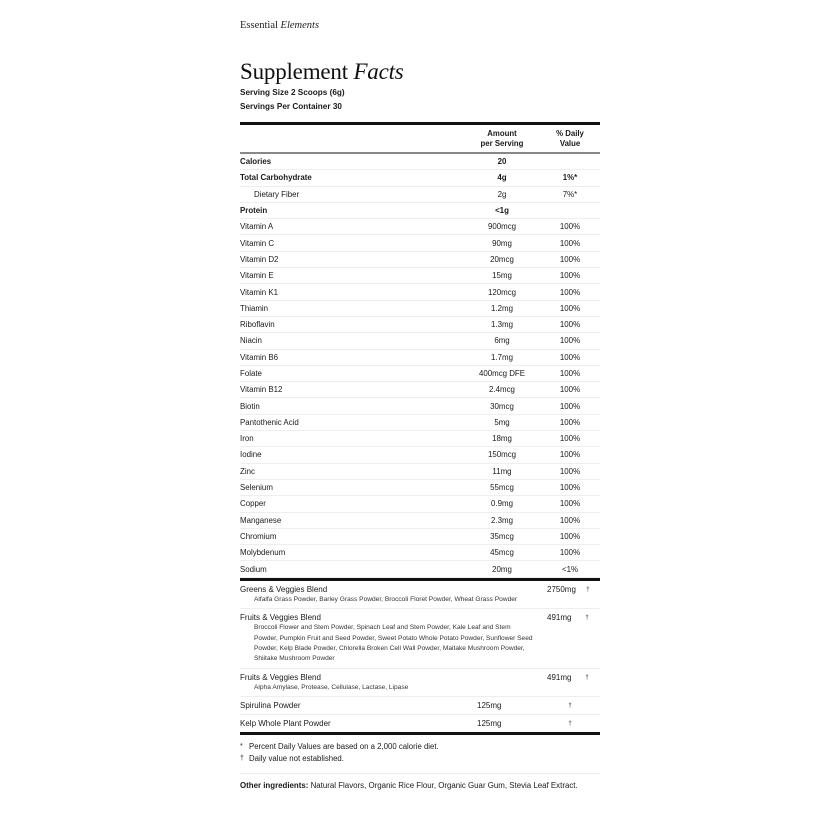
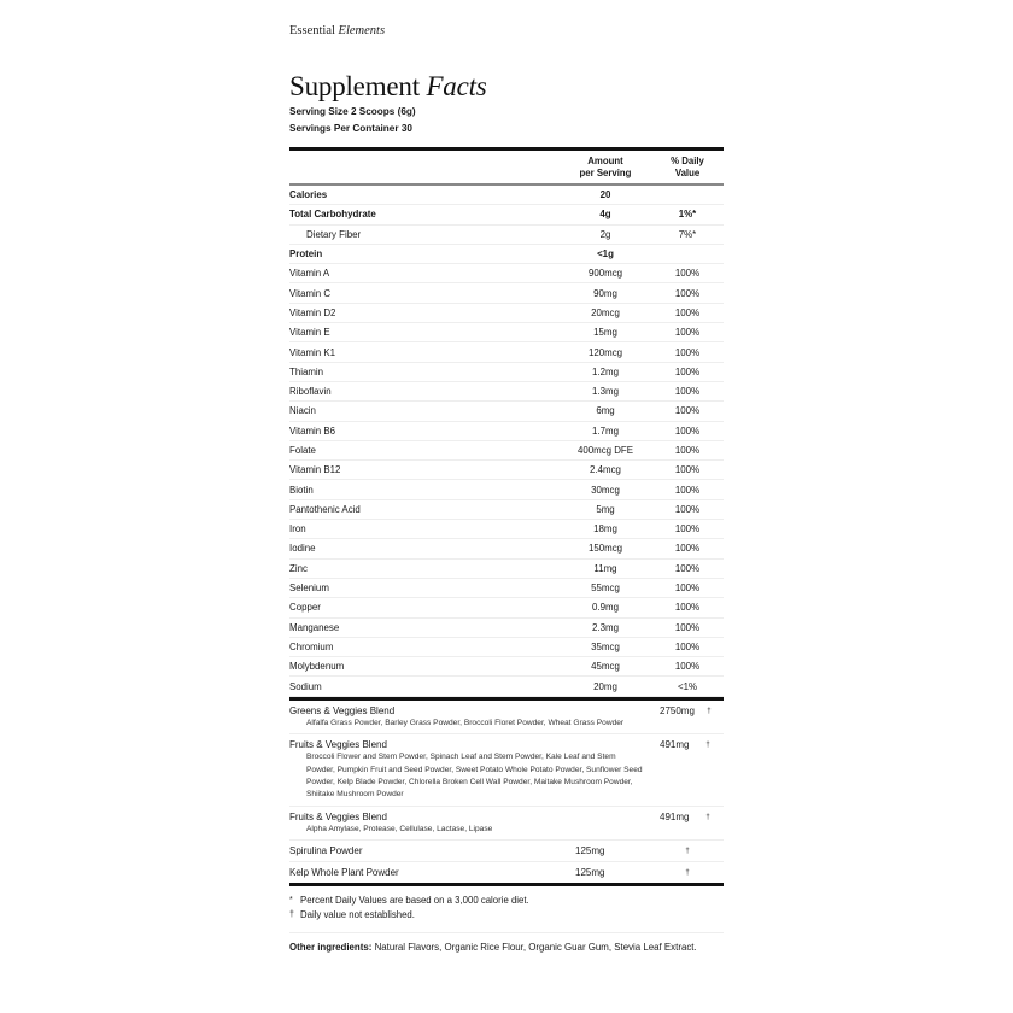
  Essential Elements
  Supplement Facts
  Serving Size 2 Scoops (6g)
  Servings Per Container 30
  Amount
  per Serving
  % Daily
  Value
  Calories
  20
  Total Carbohydrate
  4g
  1%*
  Dietary Fiber
  2g
  7%*
  Protein
  <1g
  Vitamin A
  900mcg
  100%
  Vitamin C
  90mg
  100%
  Vitamin D2
  20mcg
  100%
  Vitamin E
  15mg
  100%
  Vitamin K1
  120mcg
  100%
  Thiamin
  1.2mg
  100%
  Riboflavin
  1.3mg
  100%
  Niacin
  6mg
  100%
  Vitamin B6
  1.7mg
  100%
  Folate
  400mcg DFE
  100%
  Vitamin B12
  2.4mcg
  100%
  Biotin
  30mcg
  100%
  Pantothenic Acid
  5mg
  100%
  Iron
  18mg
  100%
  Iodine
  150mcg
  100%
  Zinc
  11mg
  100%
  Selenium
  55mcg
  100%
  Copper
  0.9mg
  100%
  Manganese
  2.3mg
  100%
  Chromium
  35mcg
  100%
  Molybdenum
  45mcg
  100%
  Sodium
  20mg
  <1%
  Greens & Veggies Blend
  2750mg
  Fruits & Veggies Blend
  491mg
  Fruits & Veggies Blend
  491mg
  Spirulina Powder
  125mg
  Kelp Whole Plant Powder
  125mg
- Percent Daily Values are based on a 2,000 calorie diet.
+ Percent Daily Values are based on a 3,000 calorie diet.
  Daily value not established.
  Other ingredients: Natural Flavors, Organic Rice Flour, Organic Guar Gum, Stevia Leaf Extract.
